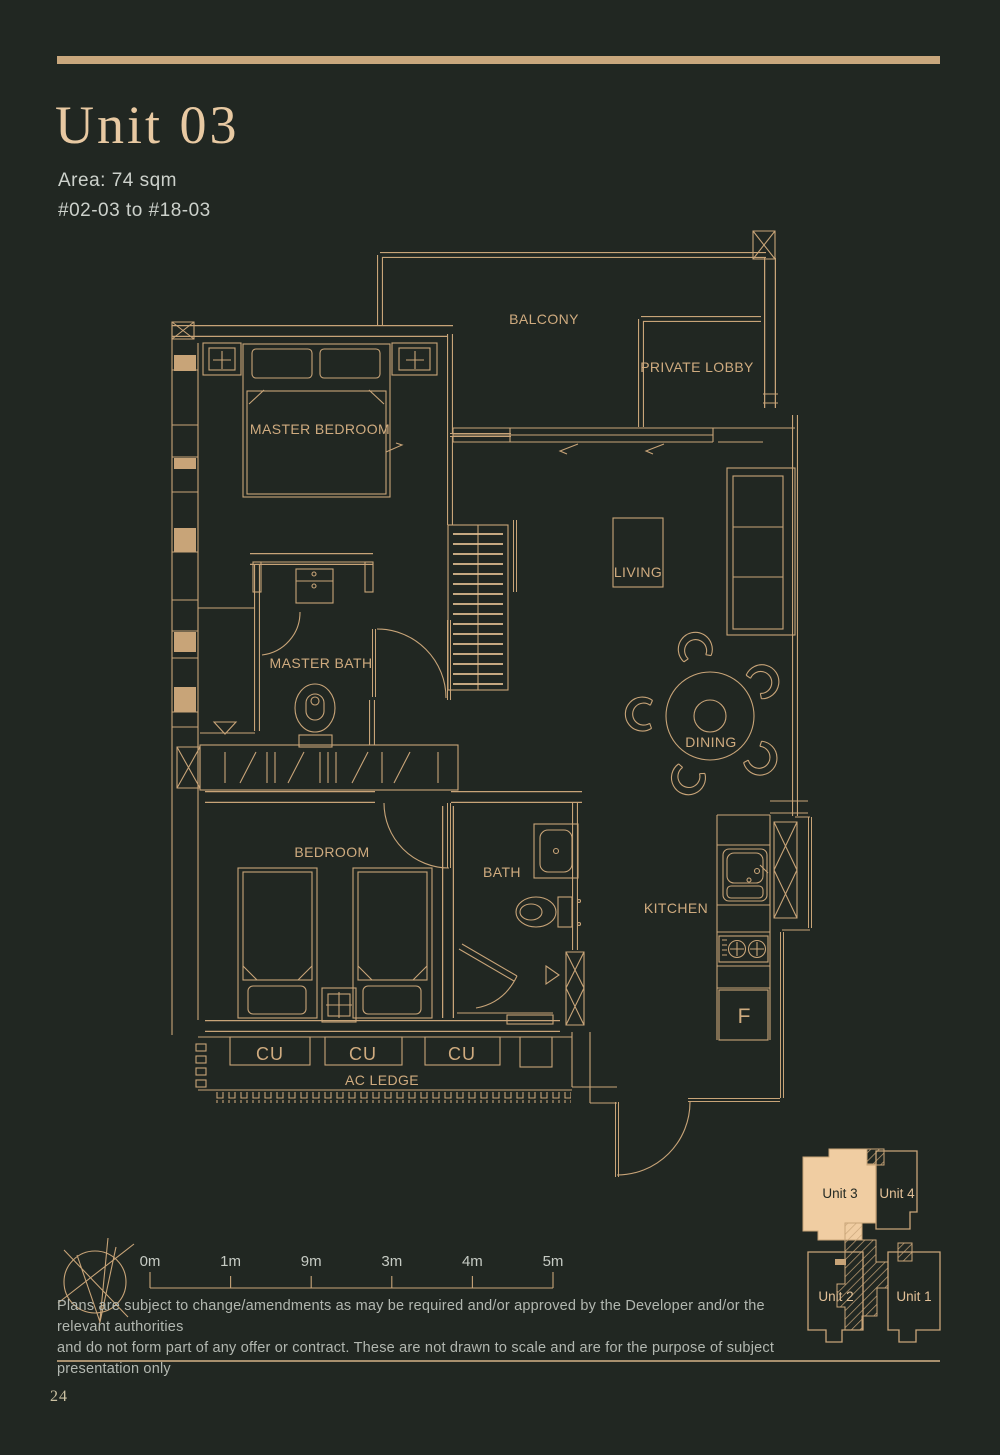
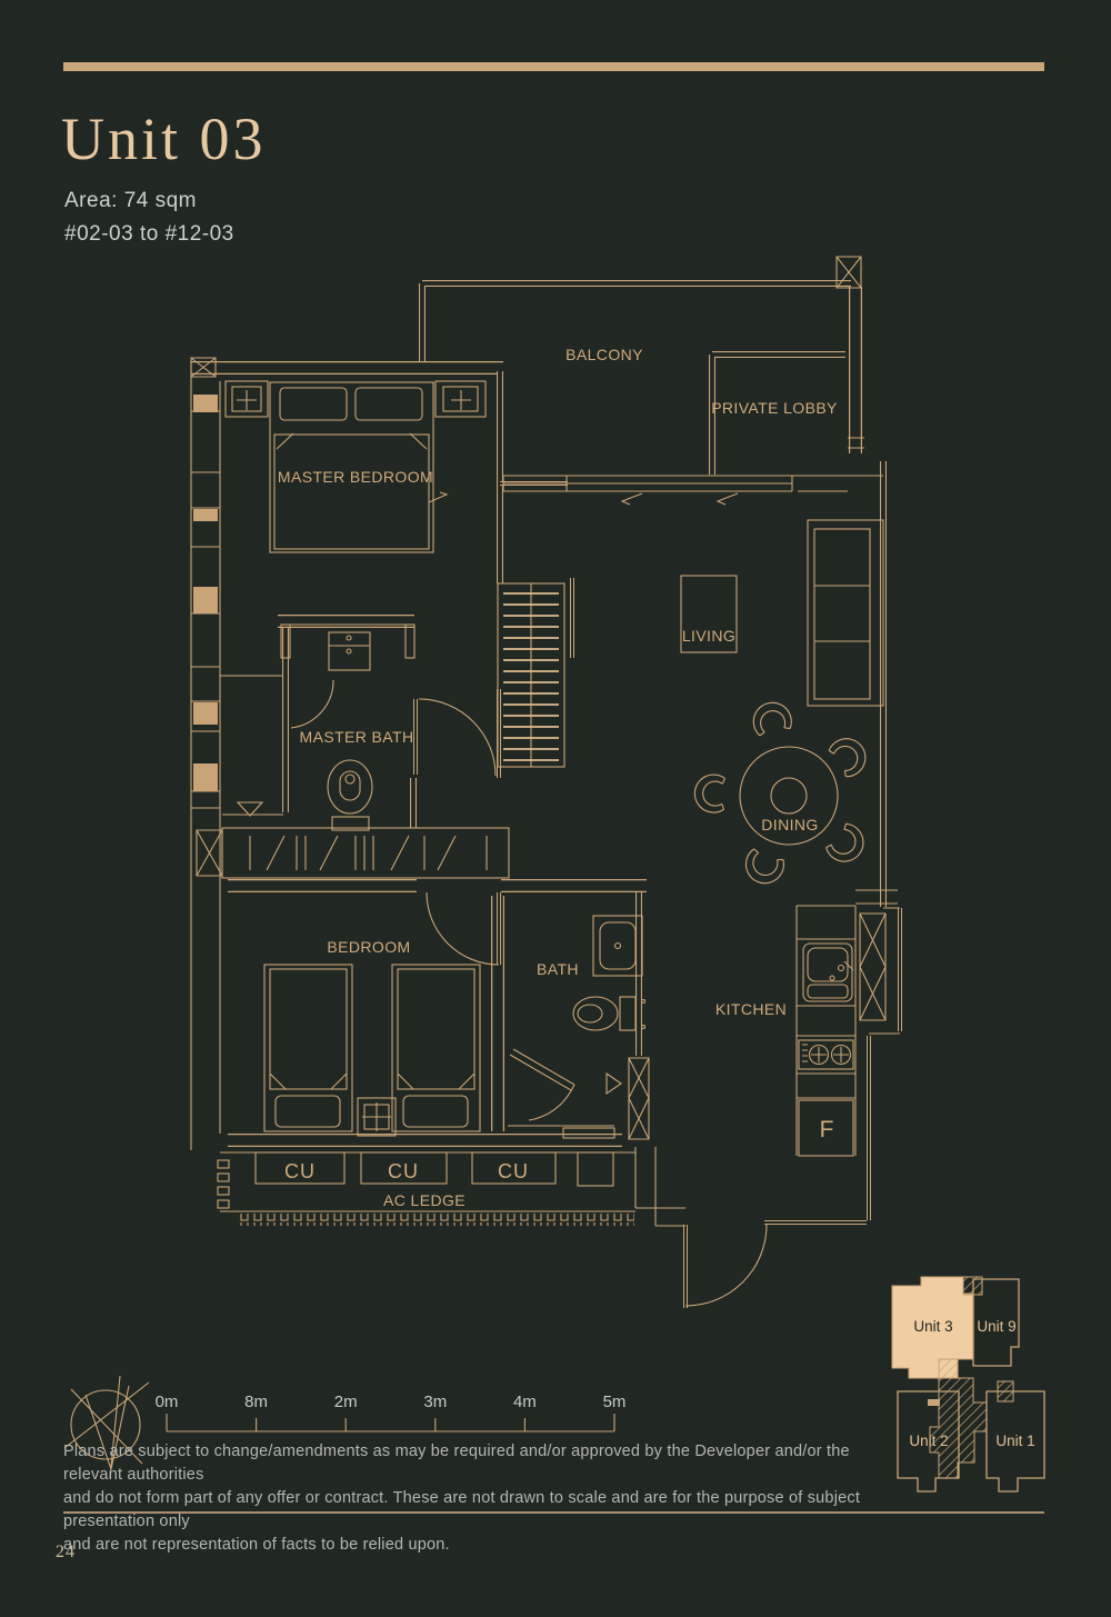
  Unit 03
  Area: 74 sqm
- #02-03 to #18-03
+ #02-03 to #12-03
  BALCONY
  PRIVATE LOBBY
  MASTER BEDROOM
  MASTER BATH
  LIVING
  DINING
  BEDROOM
  BATH
  KITCHEN
  AC LEDGE
  CU
  CU
  CU
  F
  0m
- 1m
+ 8m
- 9m
+ 2m
  3m
  4m
  5m
  Unit 3
- Unit 4
+ Unit 9
  Unit 2
  Unit 1
  Plans are subject to change/amendments as may be required and/or approved by the Developer and/or the relevant authorities
  and do not form part of any offer or contract. These are not drawn to scale and are for the purpose of subject presentation only
+ and are not representation of facts to be relied upon.
  24
